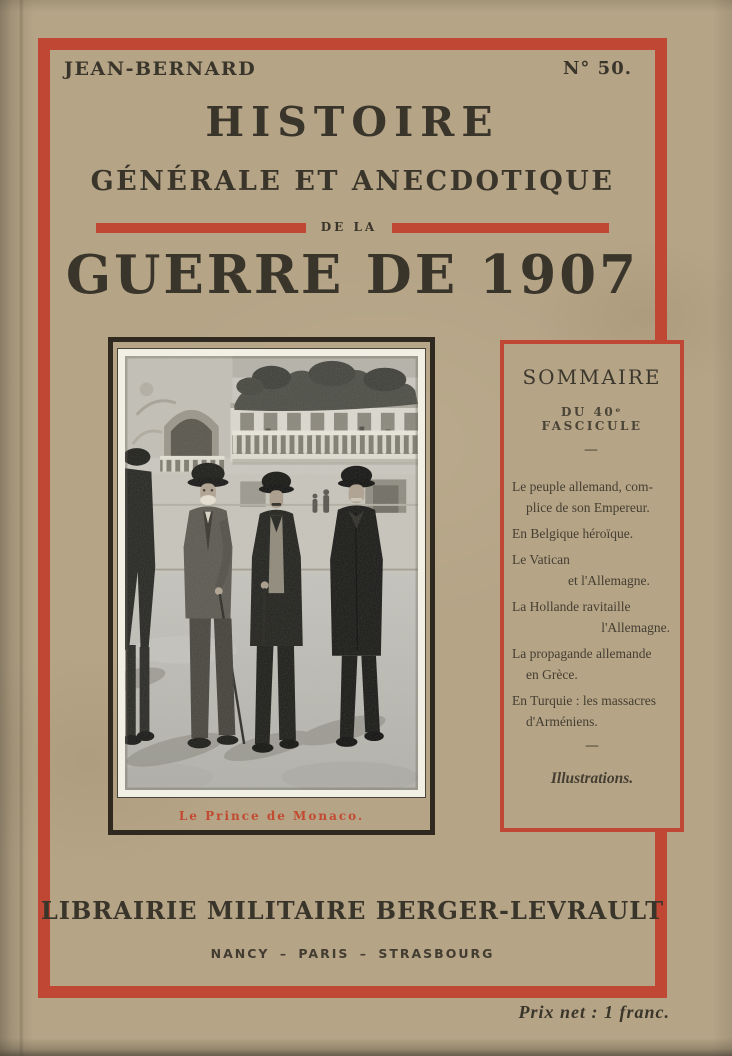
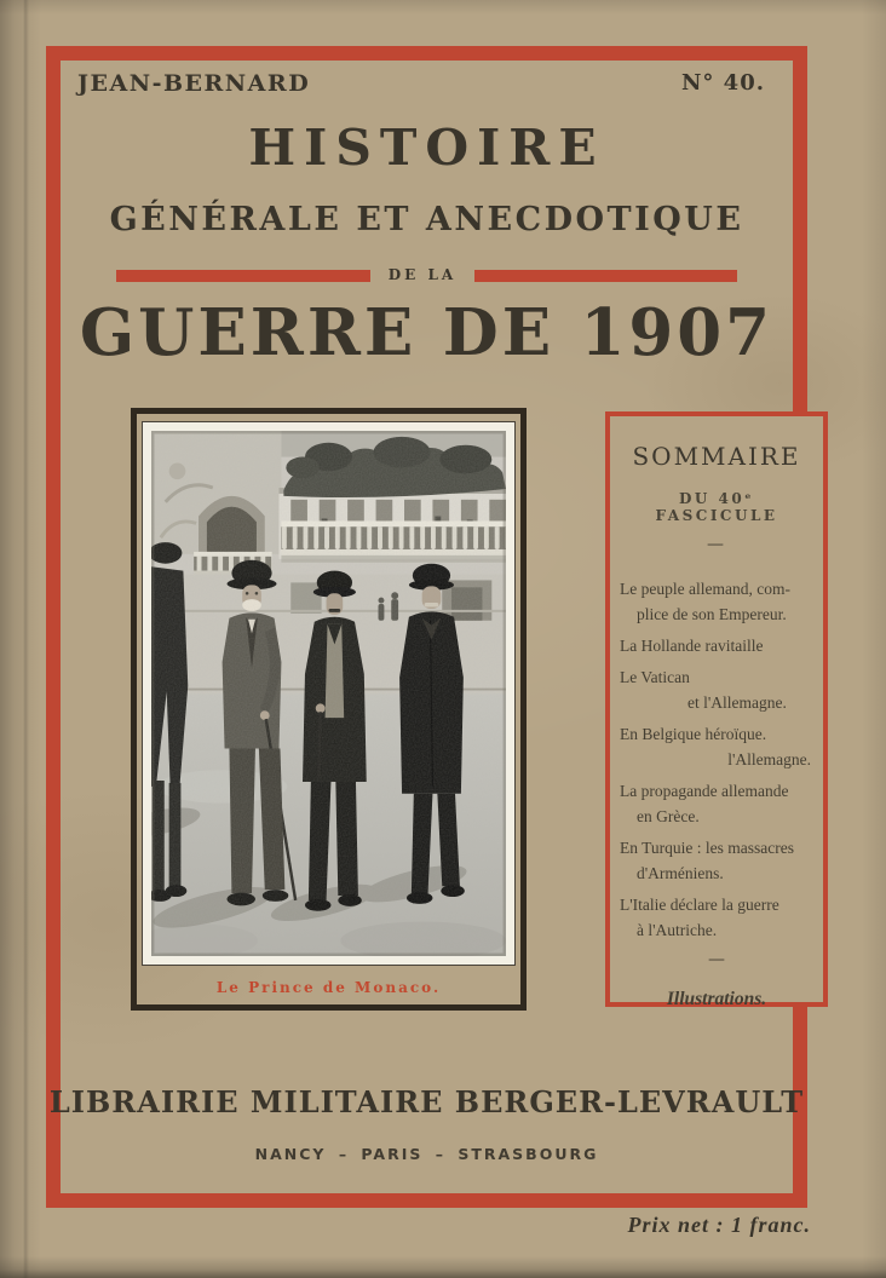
  JEAN-BERNARD
- N° 50.
+ N° 40.
  HISTOIRE
  GÉNÉRALE ET ANECDOTIQUE
  DE LA
  GUERRE DE 1907
  Le Prince de Monaco.
  SOMMAIRE
  DU 40ᵉ FASCICULE
  —
  Le peuple allemand, com-
  plice de son Empereur.
- En Belgique héroïque.
+ La Hollande ravitaille
  Le Vatican
  et l'Allemagne.
- La Hollande ravitaille
+ En Belgique héroïque.
  l'Allemagne.
  La propagande allemande
  en Grèce.
  En Turquie : les massacres
  d'Arméniens.
+ L'Italie déclare la guerre
+ à l'Autriche.
  —
  Illustrations.
  LIBRAIRIE MILITAIRE BERGER-LEVRAULT
  NANCY – PARIS – STRASBOURG
  Prix net : 1 franc.
